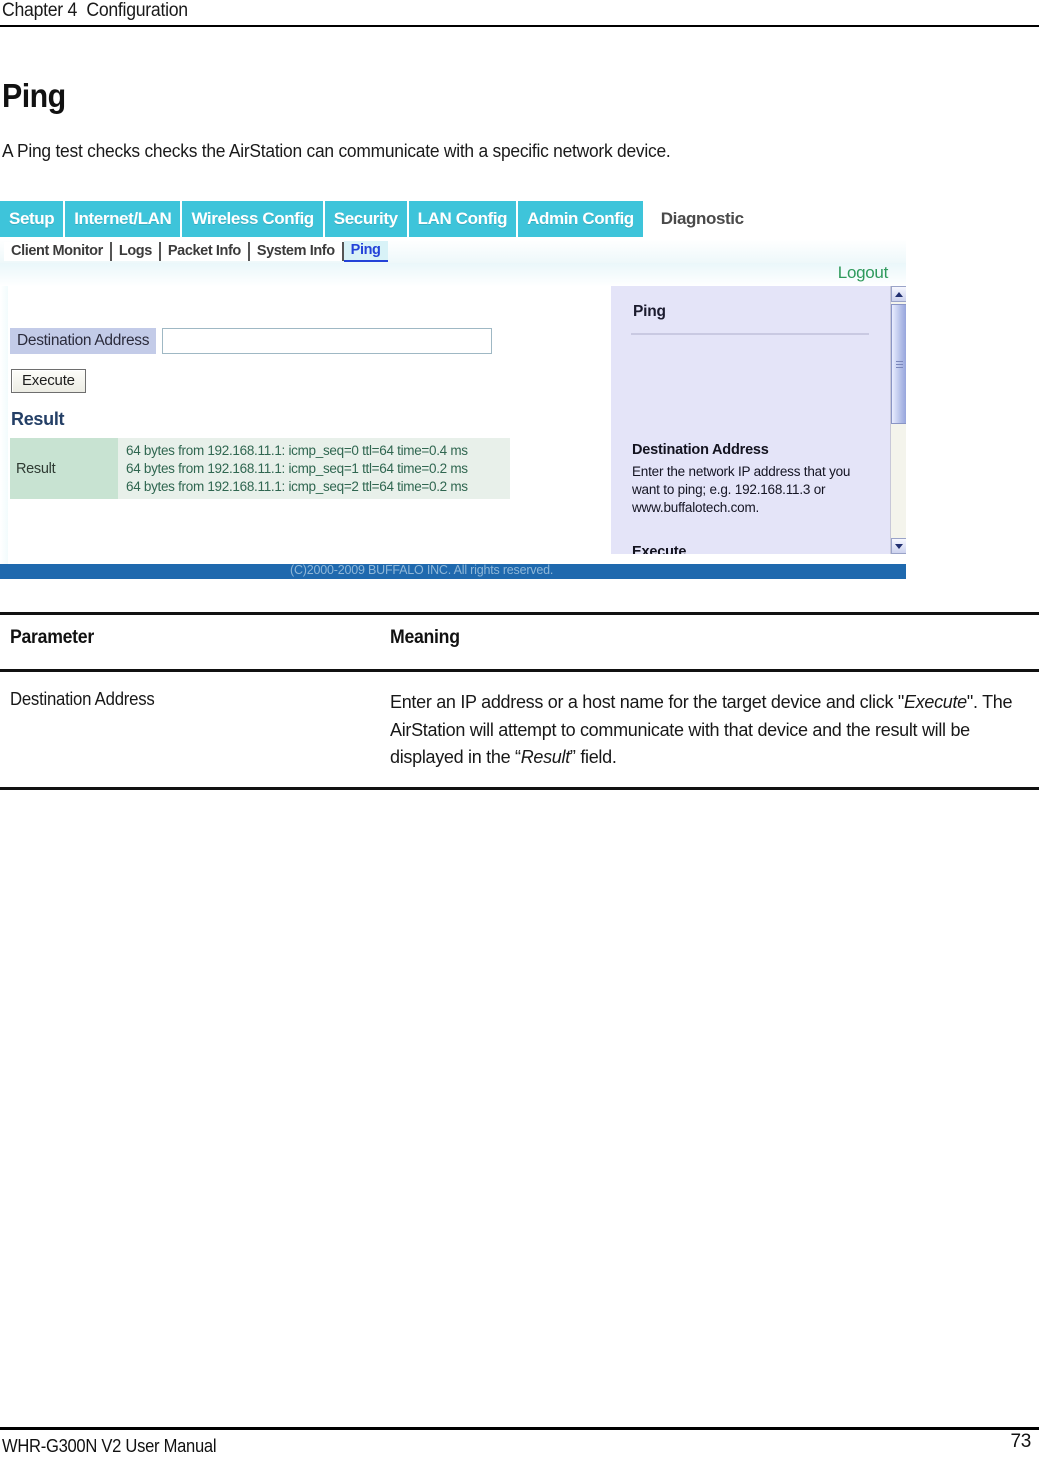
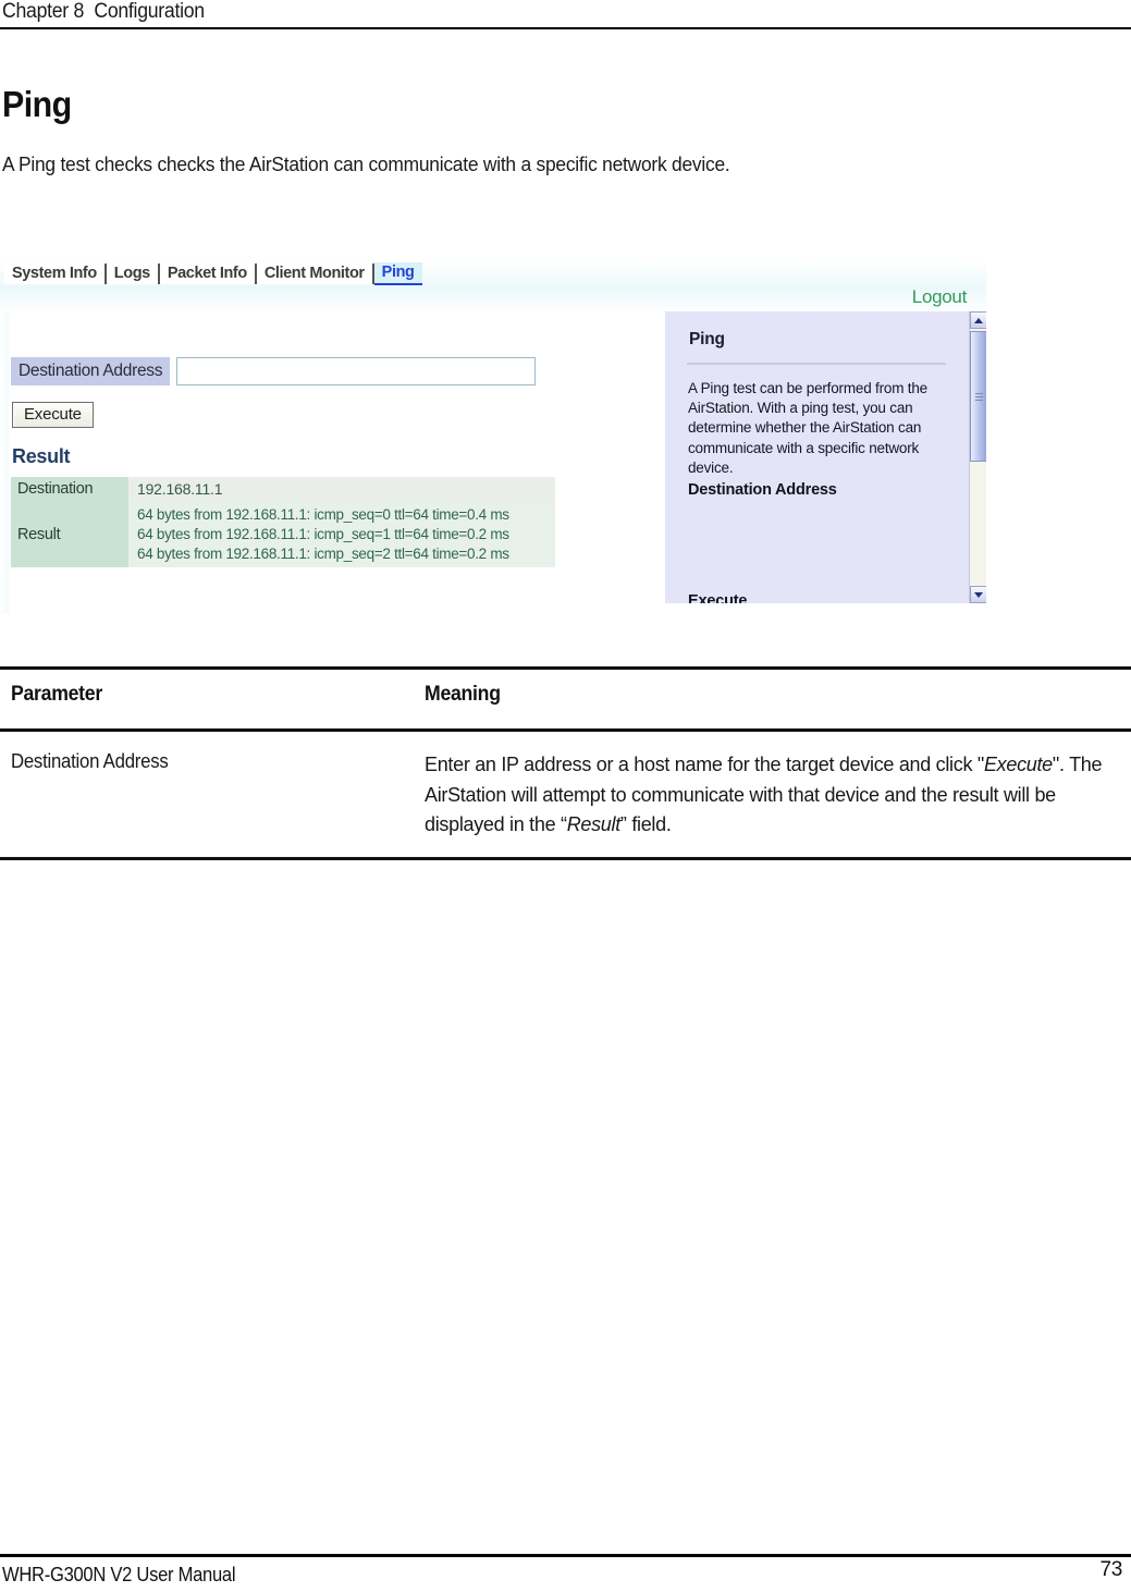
- Chapter 4 Configuration
+ Chapter 8 Configuration
  Ping
  A Ping test checks checks the AirStation can communicate with a specific network device.
- Setup
- Internet/LAN
- Wireless Config
- Security
- LAN Config
- Admin Config
- Diagnostic
- Client Monitor
+ System Info
  Logs
  Packet Info
- System Info
+ Client Monitor
  Ping
  Logout
  Destination Address
  Execute
  Result
+ Destination	192.168.11.1
  Result	64 bytes from 192.168.11.1: icmp_seq=0 ttl=64 time=0.4 ms 64 bytes from 192.168.11.1: icmp_seq=1 ttl=64 time=0.2 ms 64 bytes from 192.168.11.1: icmp_seq=2 ttl=64 time=0.2 ms
  Ping
+ A Ping test can be performed from the AirStation. With a ping test, you can determine whether the AirStation can communicate with a specific network device.
  Destination Address
- Enter the network IP address that you want to ping; e.g. 192.168.11.3 or www.buffalotech.com.
  Execute
- (C)2000-2009 BUFFALO INC. All rights reserved.
  Parameter
  Meaning
  Destination Address
  Enter an IP address or a host name for the target device and click "Execute". The AirStation will attempt to communicate with that device and the result will be displayed in the “Result” field.
  WHR-G300N V2 User Manual
  73
